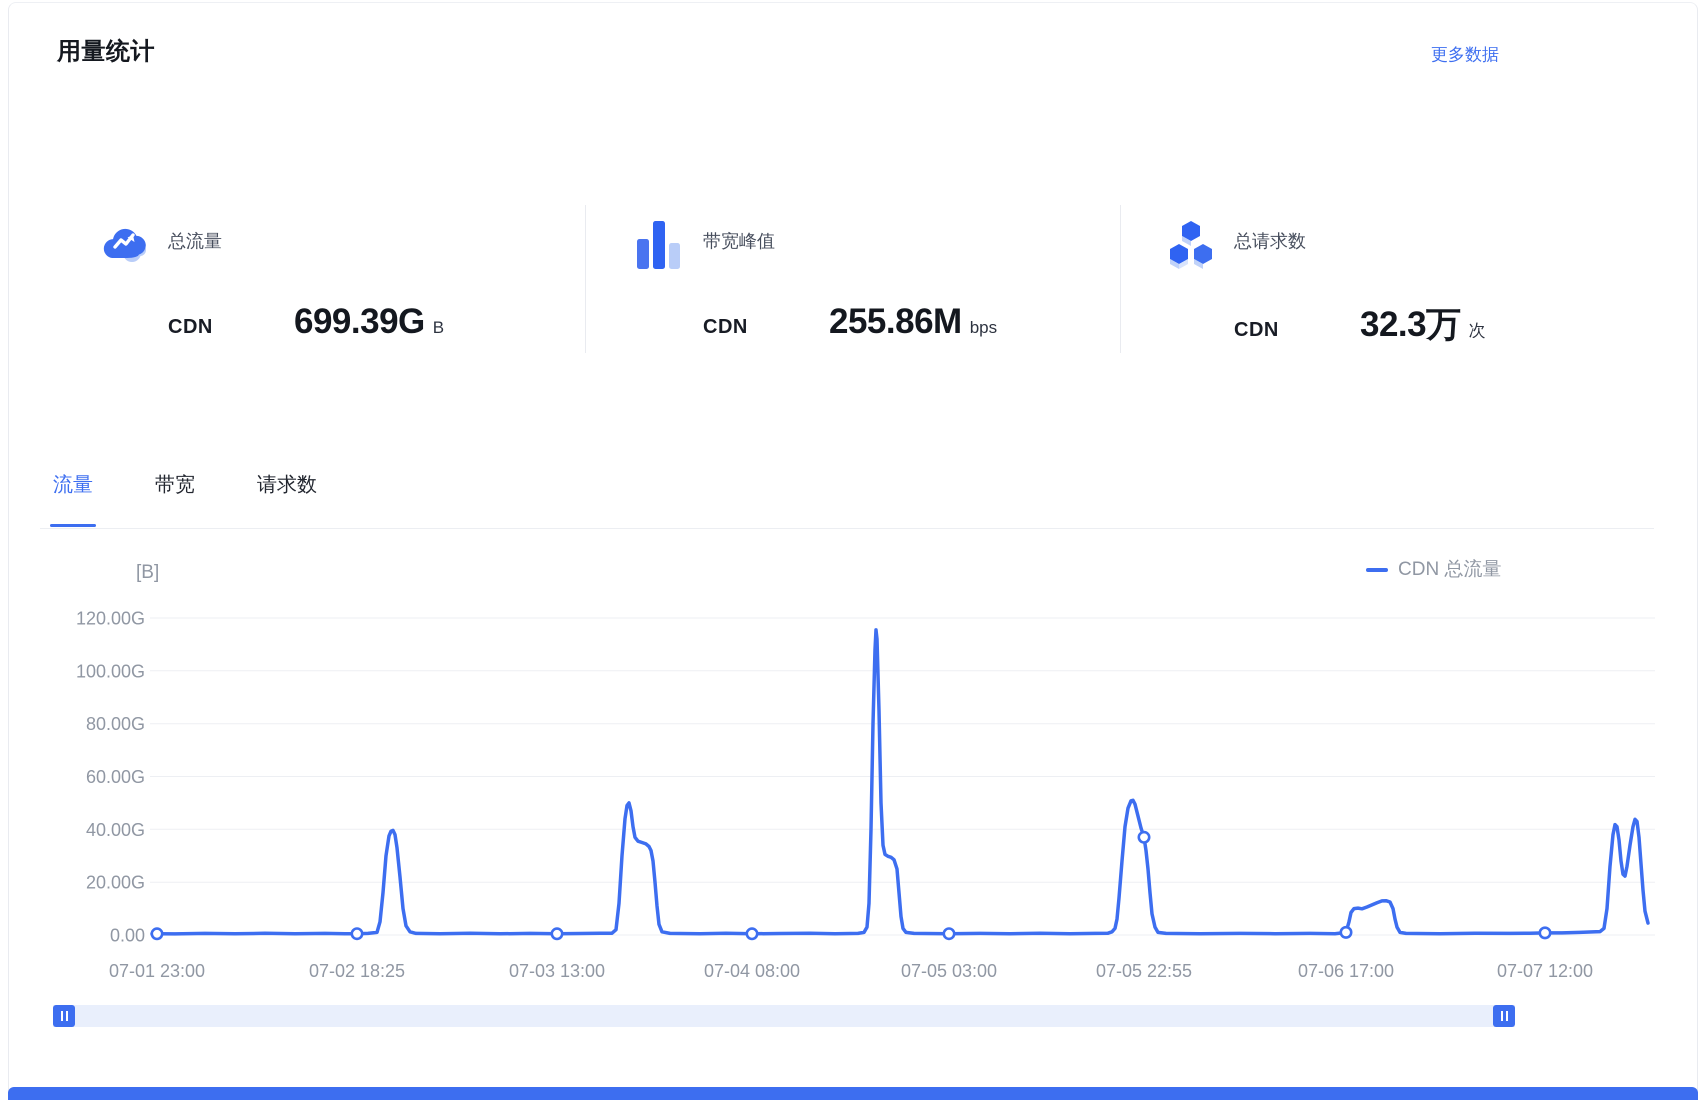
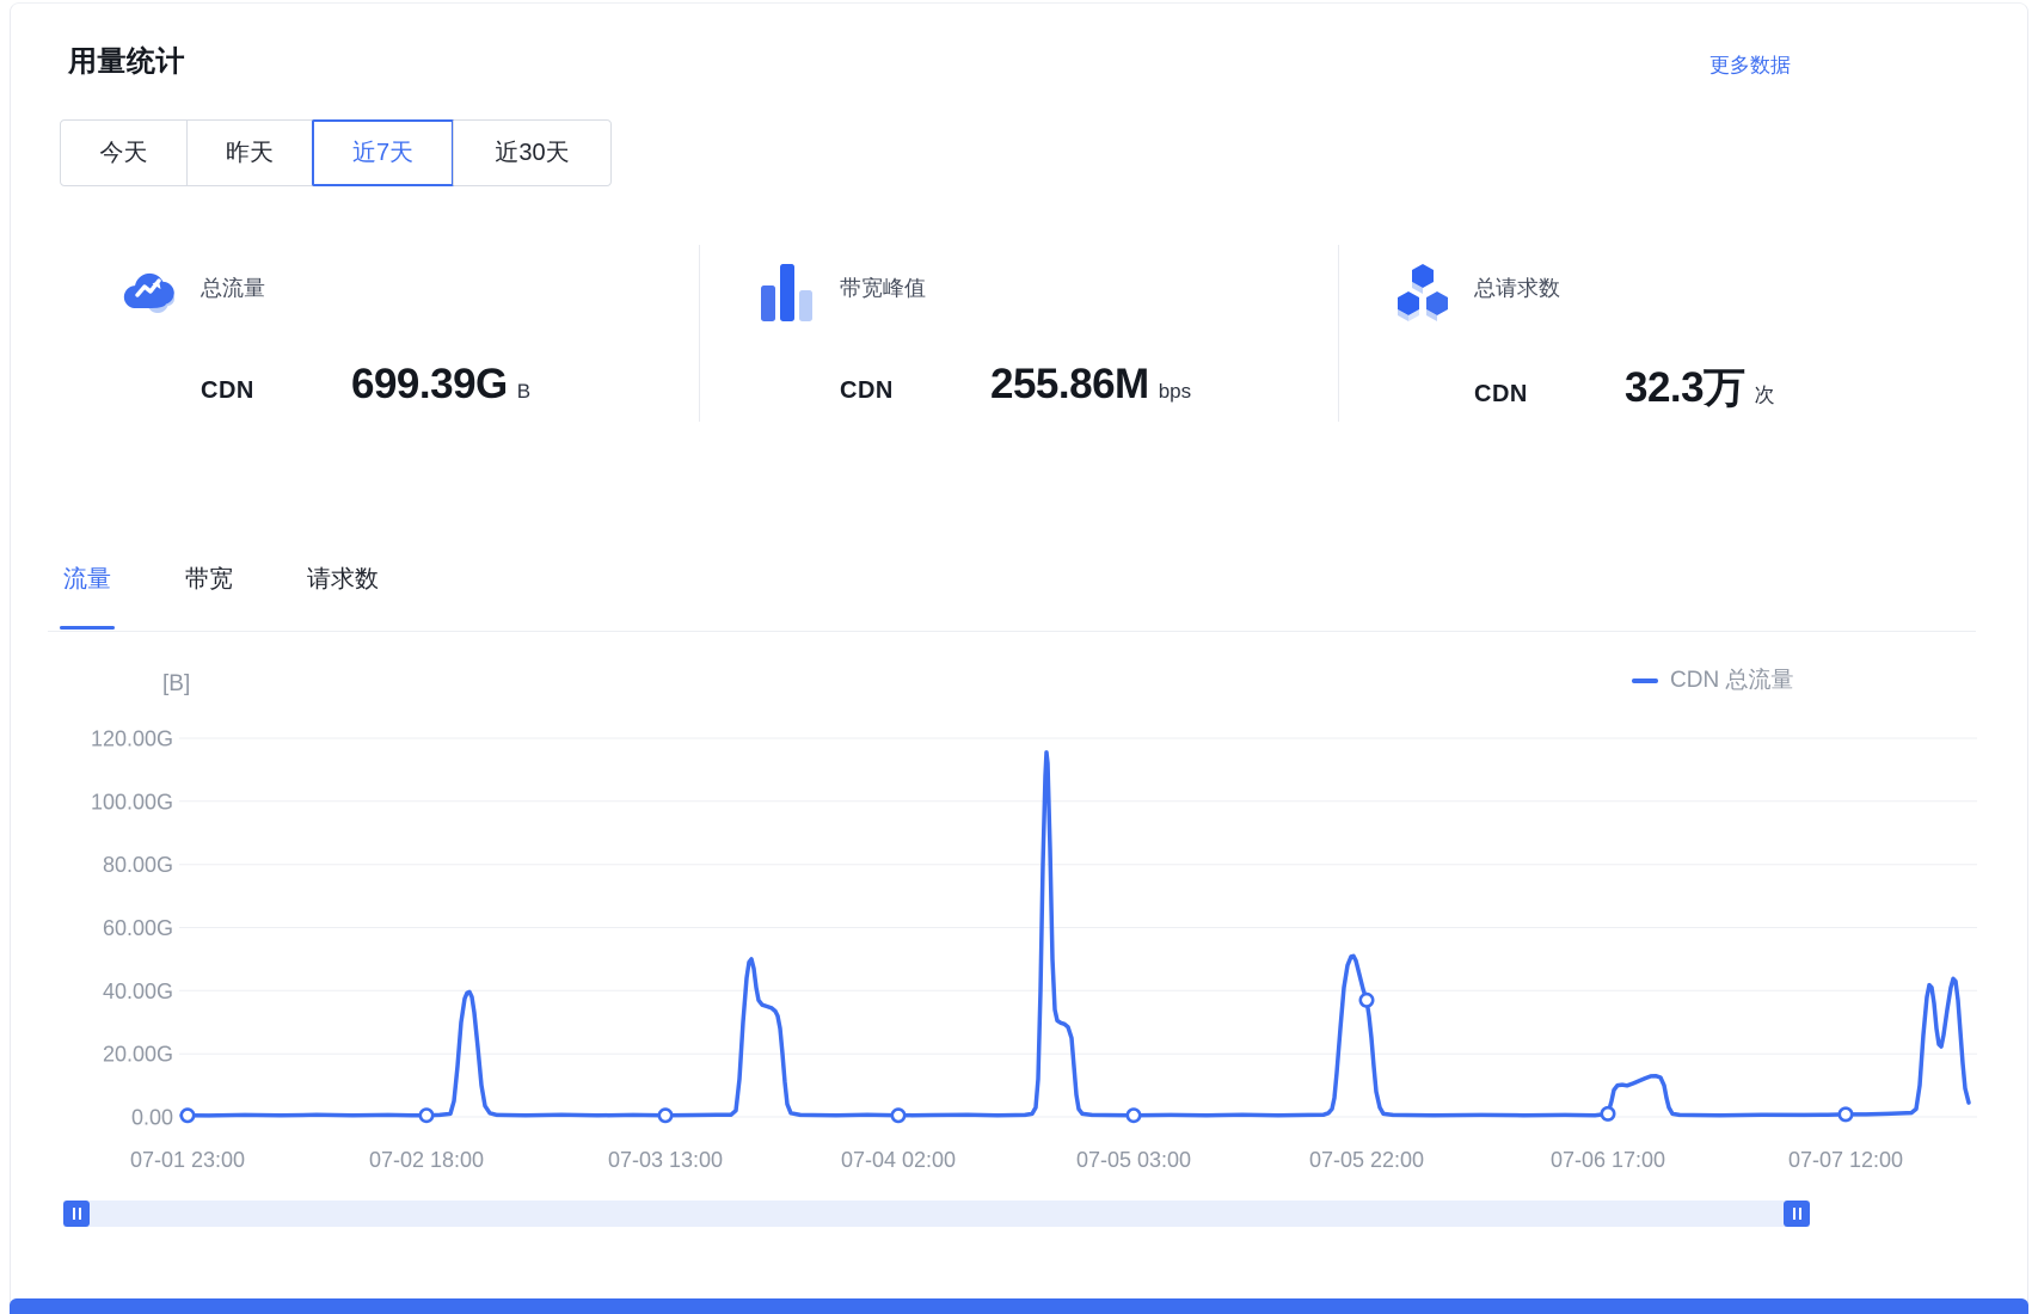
  用量统计
  更多数据
+ 今天
+ 昨天
+ 近7天
+ 近30天
  总流量
  CDN
  699.39G
  B
  带宽峰值
  CDN
  255.86M
  bps
  总请求数
  CDN
  32.3万
  次
  流量
  带宽
  请求数
  [B]
  CDN 总流量
  0.00
  20.00G
  40.00G
  60.00G
  80.00G
  100.00G
  120.00G
  07-01 23:00
- 07-02 18:25
+ 07-02 18:00
  07-03 13:00
- 07-04 08:00
+ 07-04 02:00
  07-05 03:00
- 07-05 22:55
+ 07-05 22:00
  07-06 17:00
  07-07 12:00
